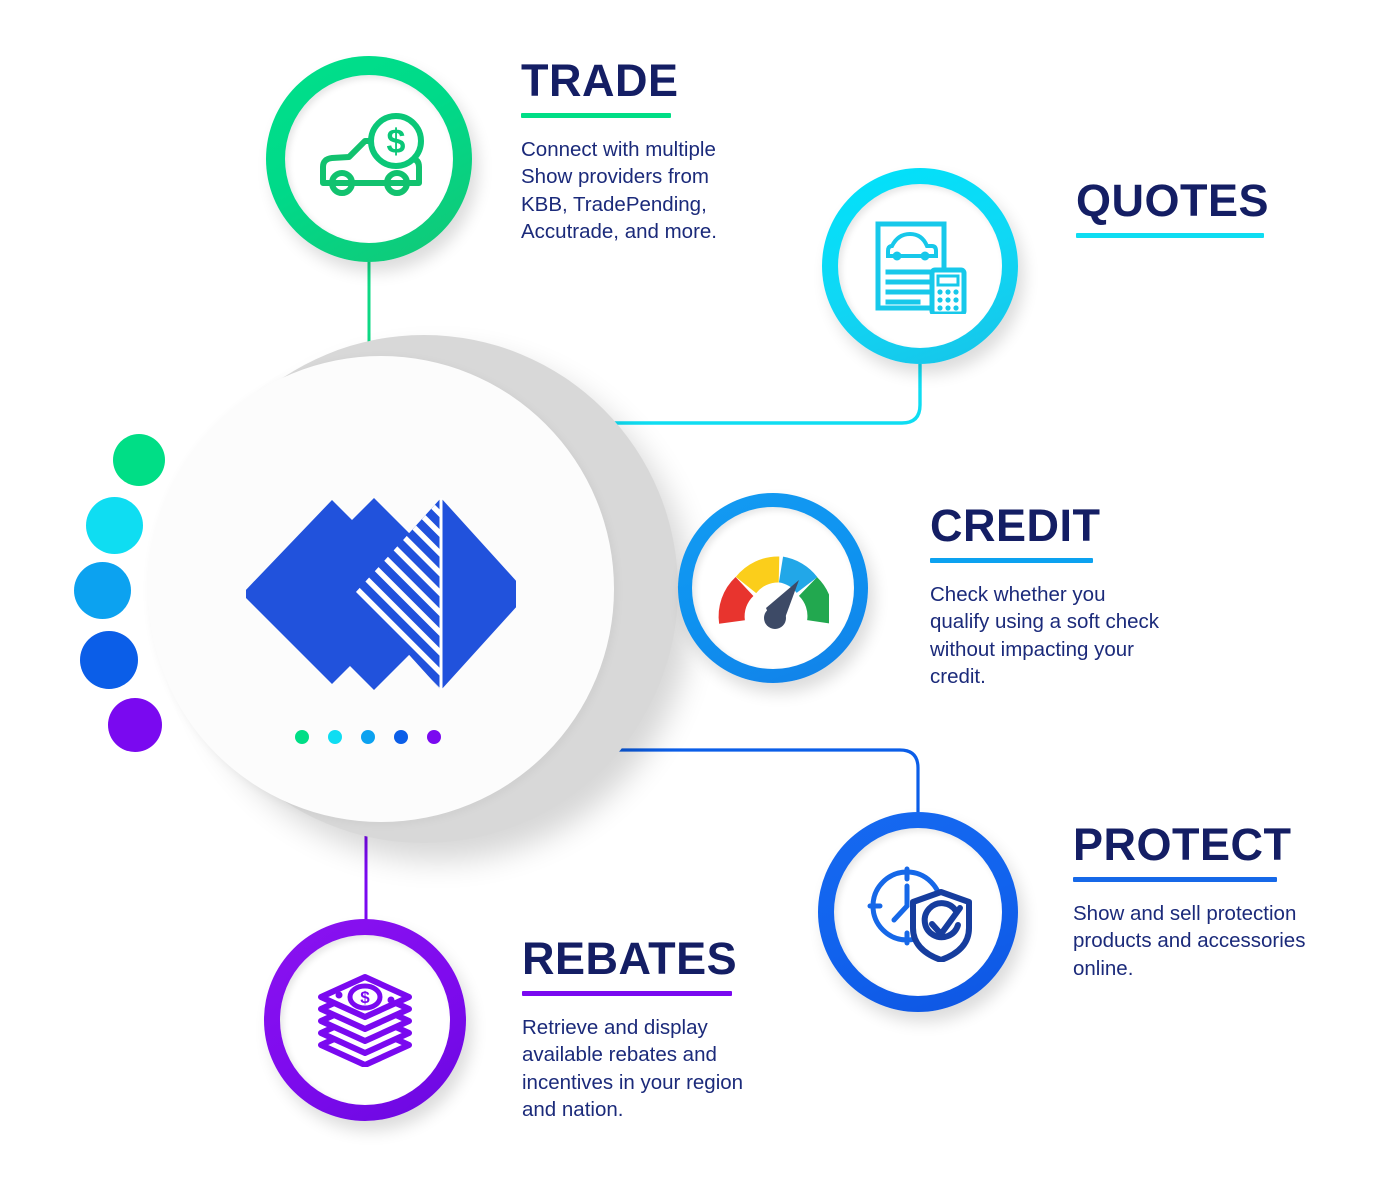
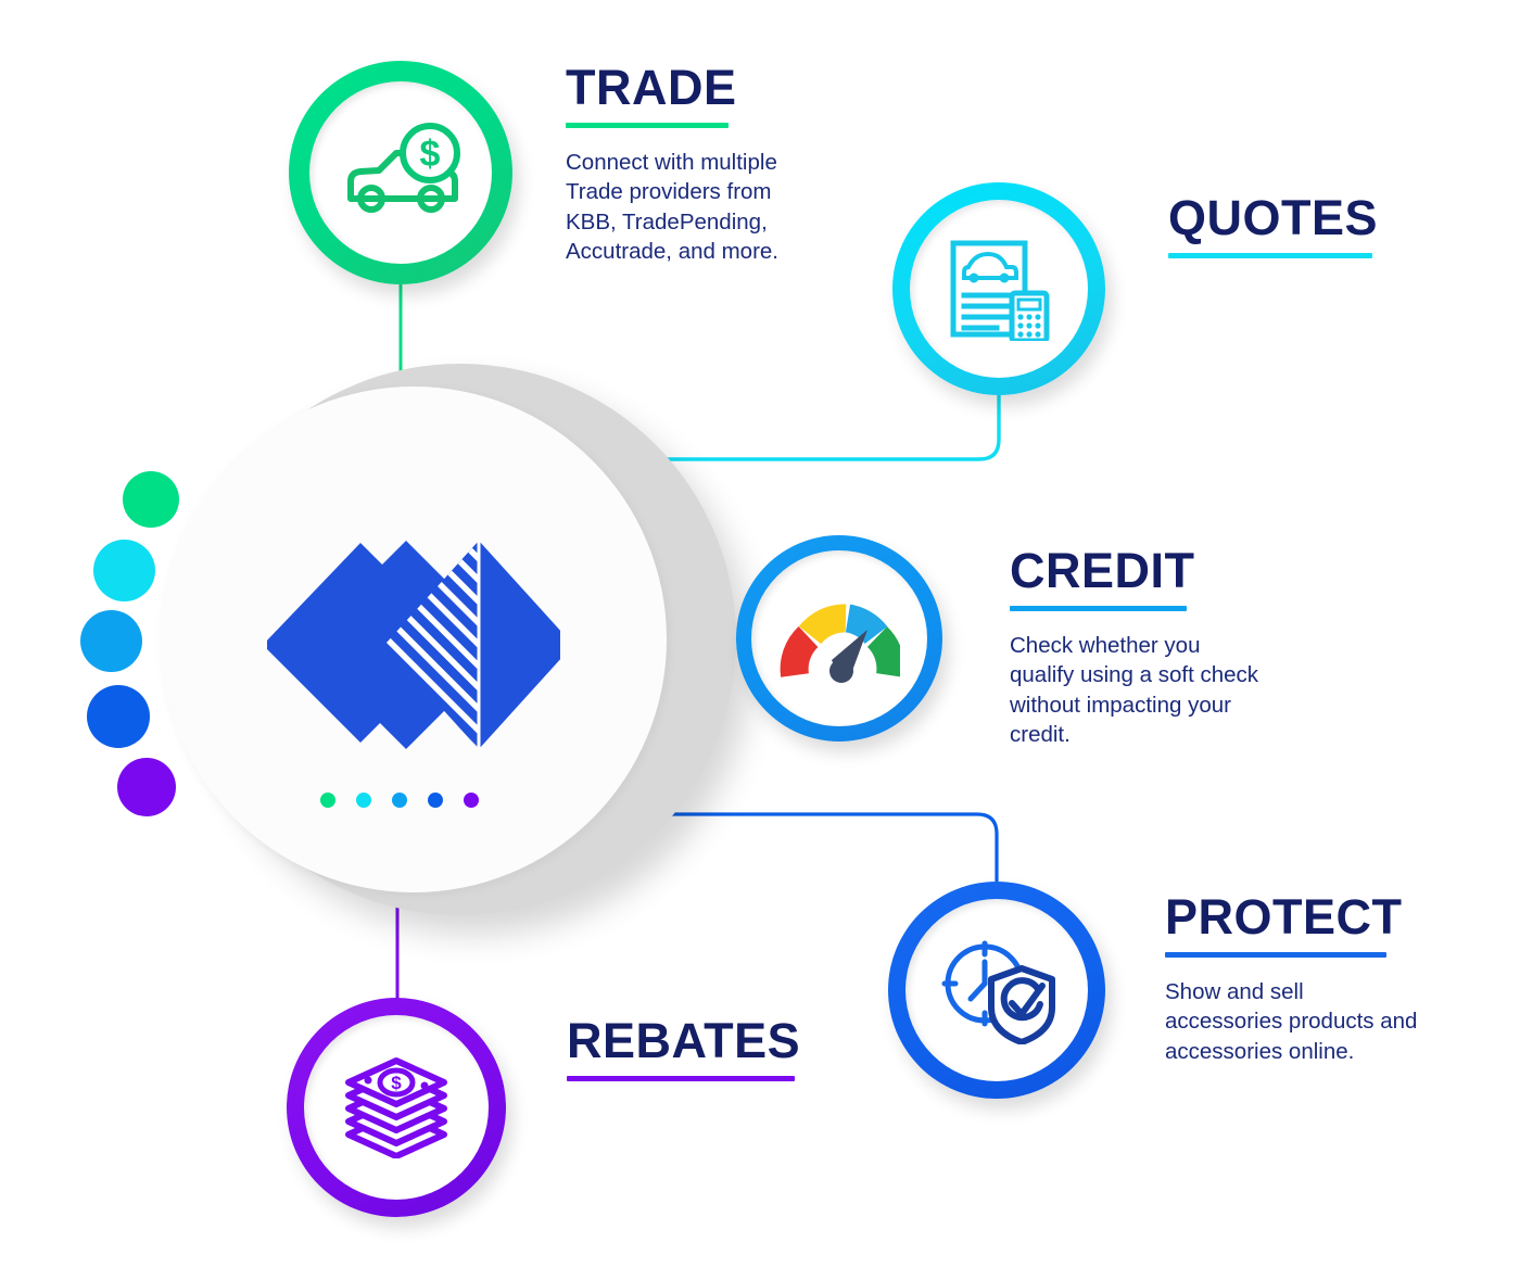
  $
  $
  TRADE
- Connect with multiple Show providers from KBB, TradePending, Accutrade, and more.
+ Connect with multiple Trade providers from KBB, TradePending, Accutrade, and more.
  QUOTES
  CREDIT
  Check whether you qualify using a soft check without impacting your credit.
  PROTECT
- Show and sell protection products and accessories online.
+ Show and sell accessories products and accessories online.
  REBATES
- Retrieve and display available rebates and incentives in your region and nation.
